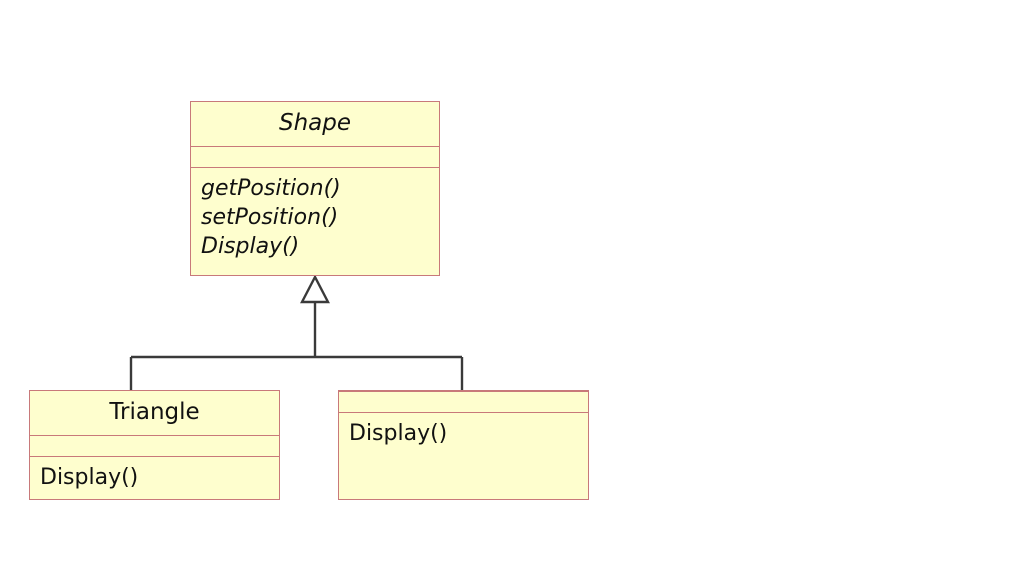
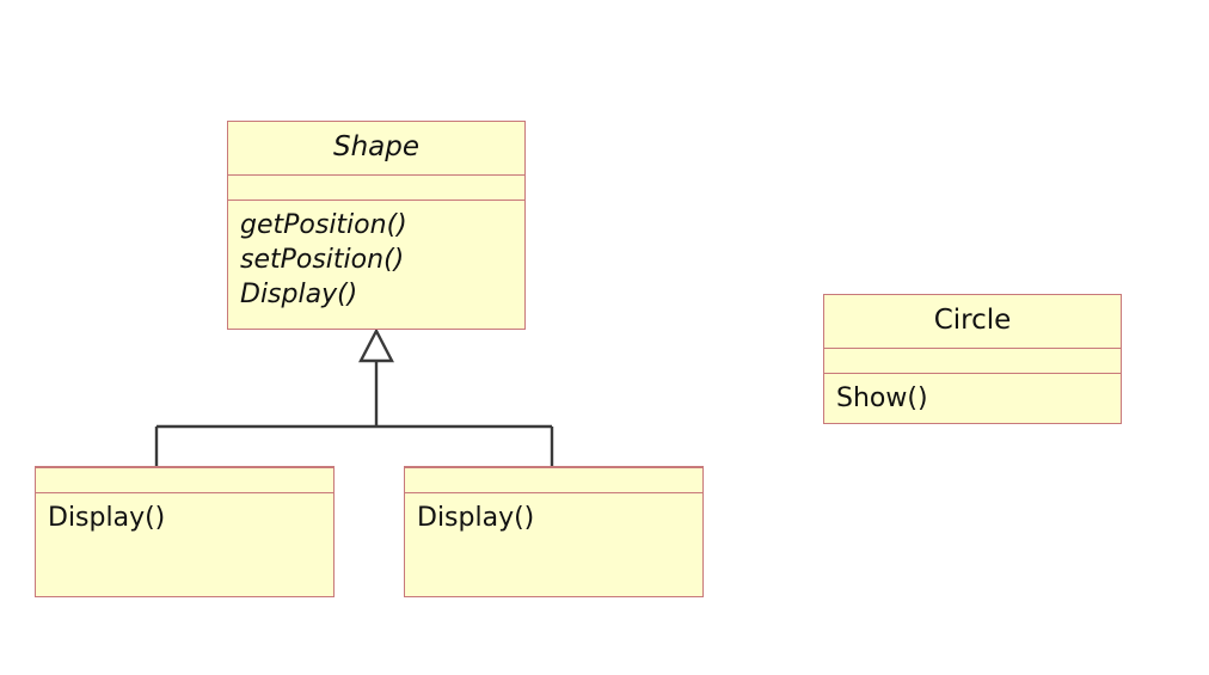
  Shape
  getPosition()
  setPosition()
  Display()
- Triangle
  Display()
  Display()
+ Circle
+ Show()
